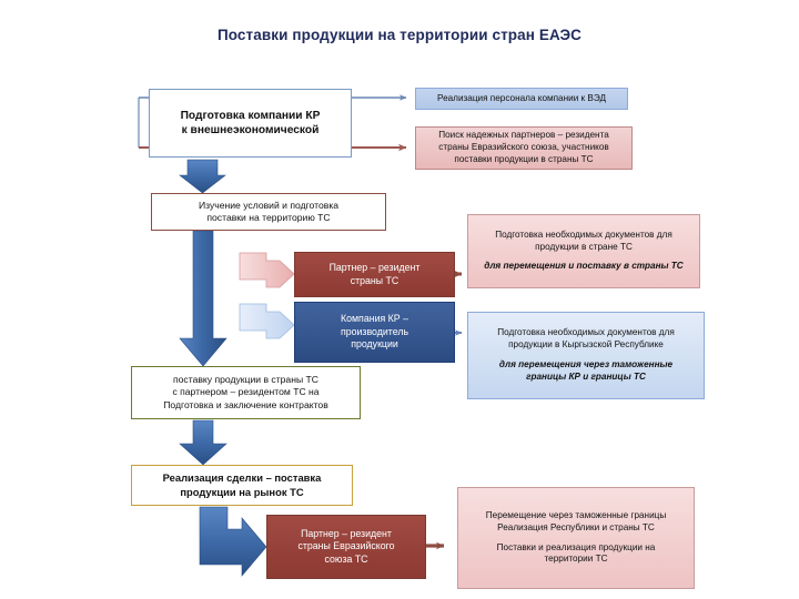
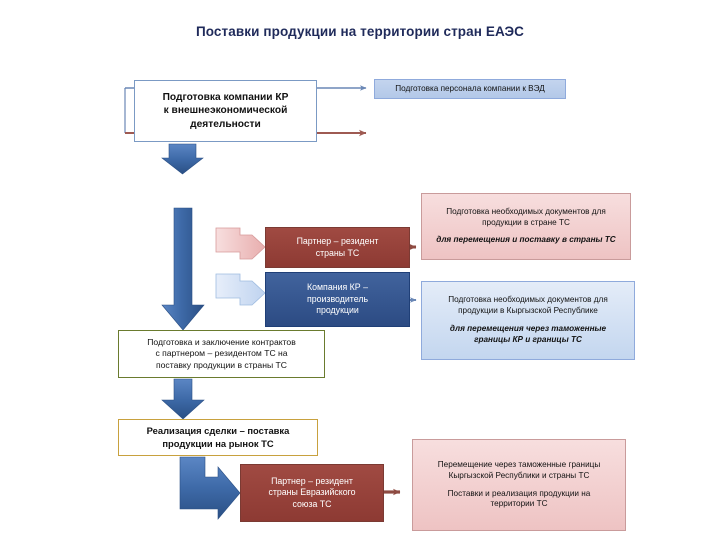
  Поставки продукции на территории стран ЕАЭС
  Подготовка компании КР
  к внешнеэкономической
+ деятельности
- Реализация персонала компании к ВЭД
+ Подготовка персонала компании к ВЭД
- Поиск надежных партнеров – резидента
- страны Евразийского союза, участников
- поставки продукции в страны ТС
- Изучение условий и подготовка
- поставки на территорию ТС
  Партнер – резидент
  страны ТС
  Компания КР –
  производитель
  продукции
  Подготовка необходимых документов для
  продукции в стране ТС
  для перемещения и поставку в страны ТС
  Подготовка необходимых документов для
  продукции в Кыргызской Республике
  для перемещения через таможенные
  границы КР и границы ТС
- поставку продукции в страны ТС
+ Подготовка и заключение контрактов
  с партнером – резидентом ТС на
- Подготовка и заключение контрактов
+ поставку продукции в страны ТС
  Реализация сделки – поставка
  продукции на рынок ТС
  Партнер – резидент
  страны Евразийского
  союза ТС
  Перемещение через таможенные границы
- Реализация Республики и страны ТС
+ Кыргызской Республики и страны ТС
  Поставки и реализация продукции на
  территории ТС
